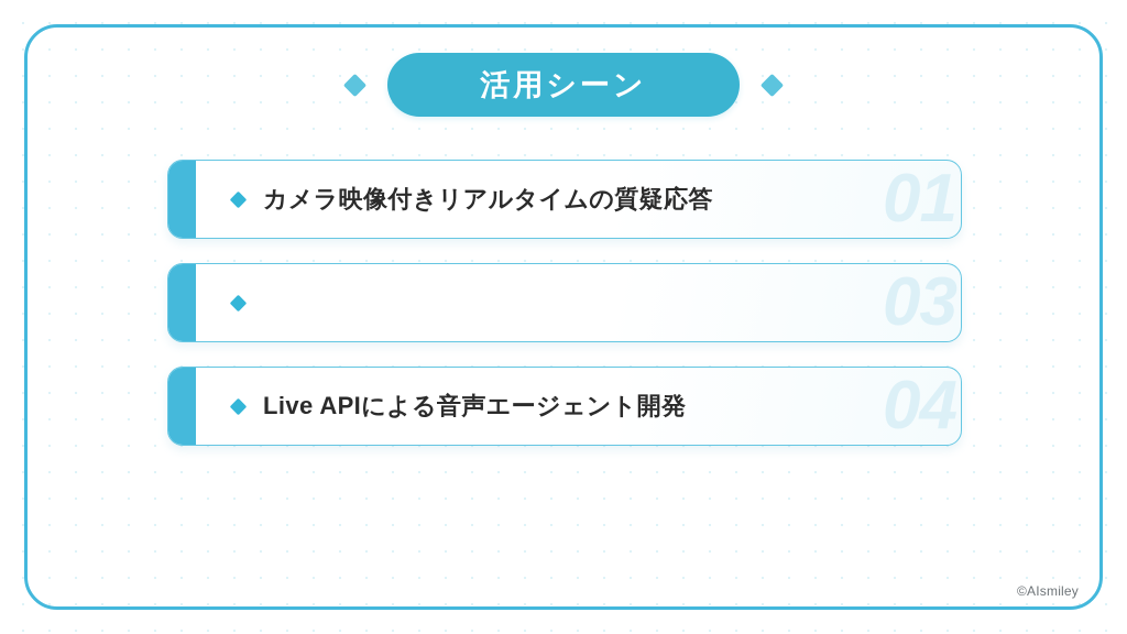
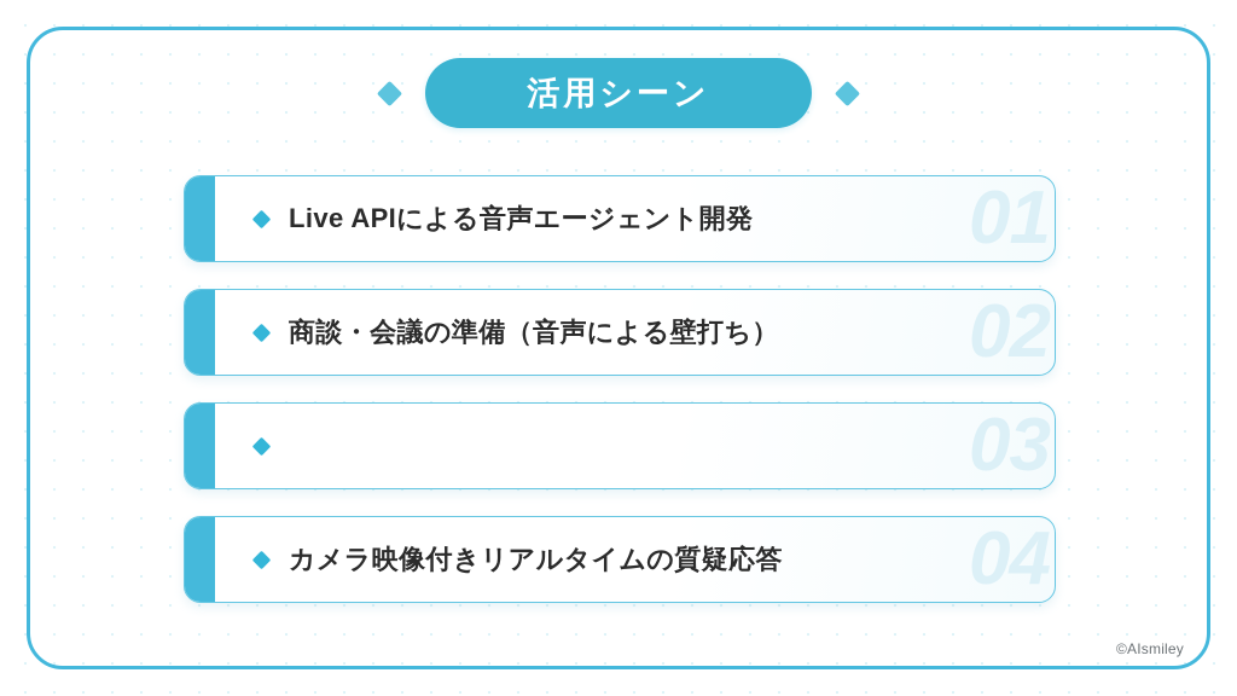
  活用シーン
  01
- カメラ映像付きリアルタイムの質疑応答
+ Live APIによる音声エージェント開発
+ 02
+ 商談・会議の準備（音声による壁打ち）
  03
  04
- Live APIによる音声エージェント開発
+ カメラ映像付きリアルタイムの質疑応答
  ©AIsmiley
